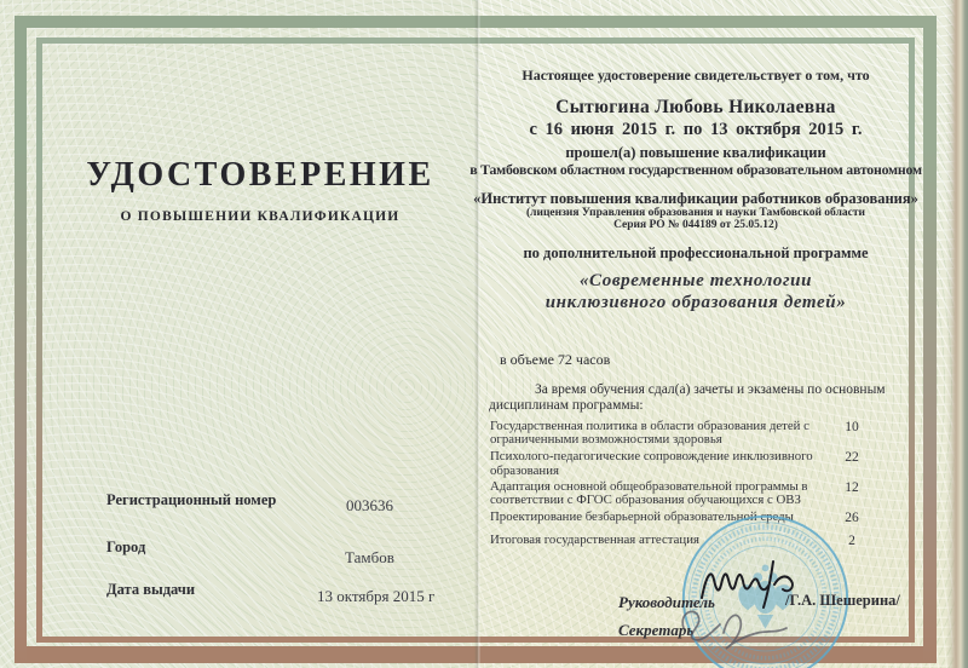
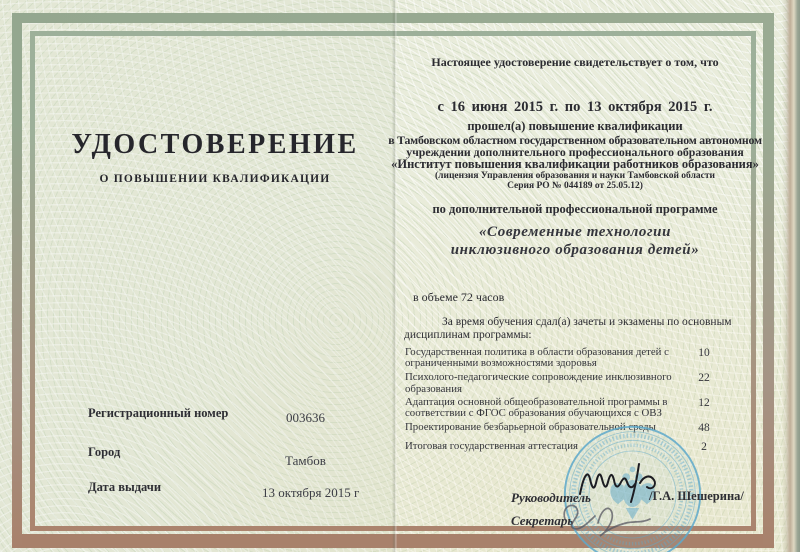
  УДОСТОВЕРЕНИЕ
  О ПОВЫШЕНИИ КВАЛИФИКАЦИИ
  Регистрационный номер
  003636
  Город
  Тамбов
  Дата выдачи
  13 октября 2015 г
  Настоящее удостоверение свидетельствует о том, что
- Сытюгина Любовь Николаевна
  с 16 июня 2015 г. по 13 октября 2015 г.
  прошел(а) повышение квалификации
  в Тамбовском областном государственном образовательном автономном
+ учреждении дополнительного профессионального образования
  «Институт повышения квалификации работников образования»
  (лицензия Управления образования и науки Тамбовской области
  Серия РО № 044189 от 25.05.12)
  по дополнительной профессиональной программе
  «Современные технологии
  инклюзивного образования детей»
  в объеме 72 часов
  За время обучения сдал(а) зачеты и экзамены по основным дисциплинам программы:
  Государственная политика в области образования детей с ограниченными возможностями здоровья
  10
  Психолого-педагогические сопровождение инклюзивного образования
  22
  Адаптация основной общеобразовательной программы в соответствии с ФГОС образования обучающихся с ОВЗ
  12
  Проектирование безбарьерной образовательной среды
- 26
+ 48
  Итоговая государственная аттестация
  2
  Руководитель
  /Г.А. Шешерина/
  Секретарь
